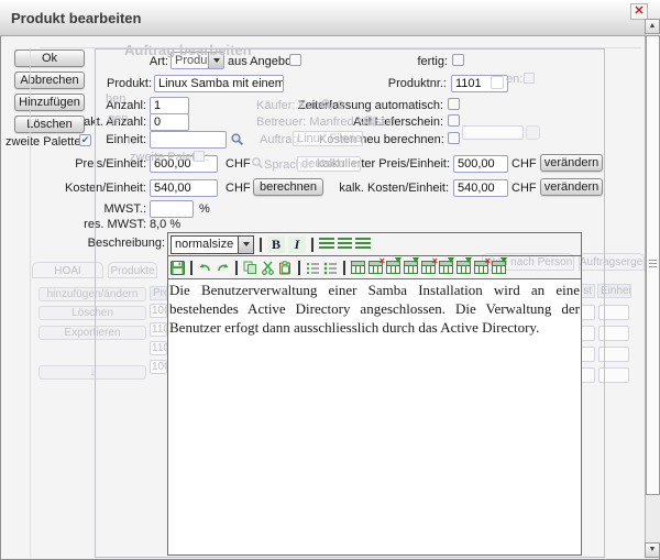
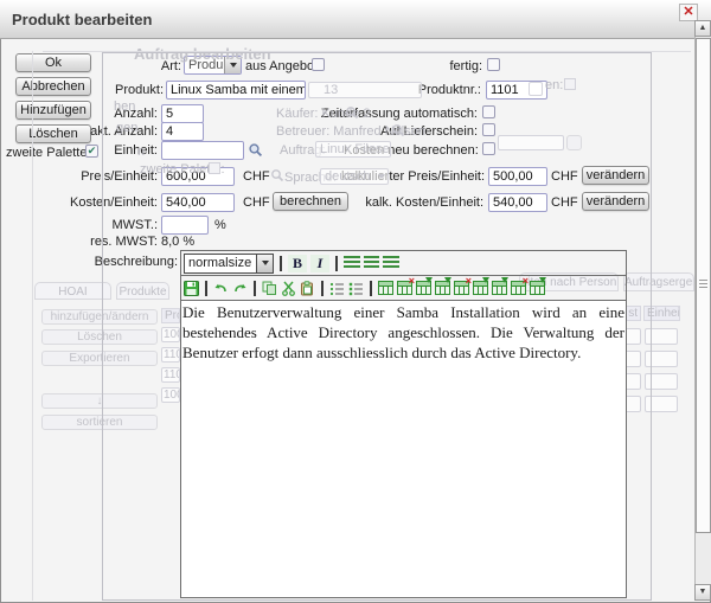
  Auftrag bearbeiten
  hen
  gen
  n
  zweite Pale:
+ 13
  en:
  Käufer: Kune 2
  Betreuer: Manfred Nelson
  Auftrag:
  Linux Filese
  Sprache:
  deutsch
  Produkte
  hinzufügen/ändern
  Löschen
  Exportieren
  ↓
+ sortieren
  Pro
  100
  110
  110
  100
  Auftragserge
  st
  Einhei
  Produkt bearbeiten
  ✕
  Ok
  Abbrechen
  Hnzufügen
  öschen
  zweite Palette
  ✔
  Art:
  Produ
  aus Angeb
  fertig:
  Produkt:
  Produktnr.:
  1101
  Anzahl:
- 1
+ 5
  Zeiterfassung automatisch:
  akt. Anzahl:
- 0
+ 4
  Auf Lieferschein:
  Einheit:
  Kosten neu berechnen:
  Preis/Einheit:
  600,00
  CHF
  kalkulierter Preis/Einheit:
  500,00
  CHF
  verändern
  Kosten/Einheit:
  540,00
  CHF
  berechnen
  kalk. Kosten/Einheit:
  540,00
  CHF
  verändern
  MWST.:
  %
  res. MWST:
  8,0 %
  Beschreibung:
  normalsize
  B
  I
  Die Benutzerverwaltung einer Samba Installation wird an eine bestehendes Active Directory angeschlossen. Die Verwaltung der Benutzer erfogt dann ausschliesslich durch das Active Directory.
